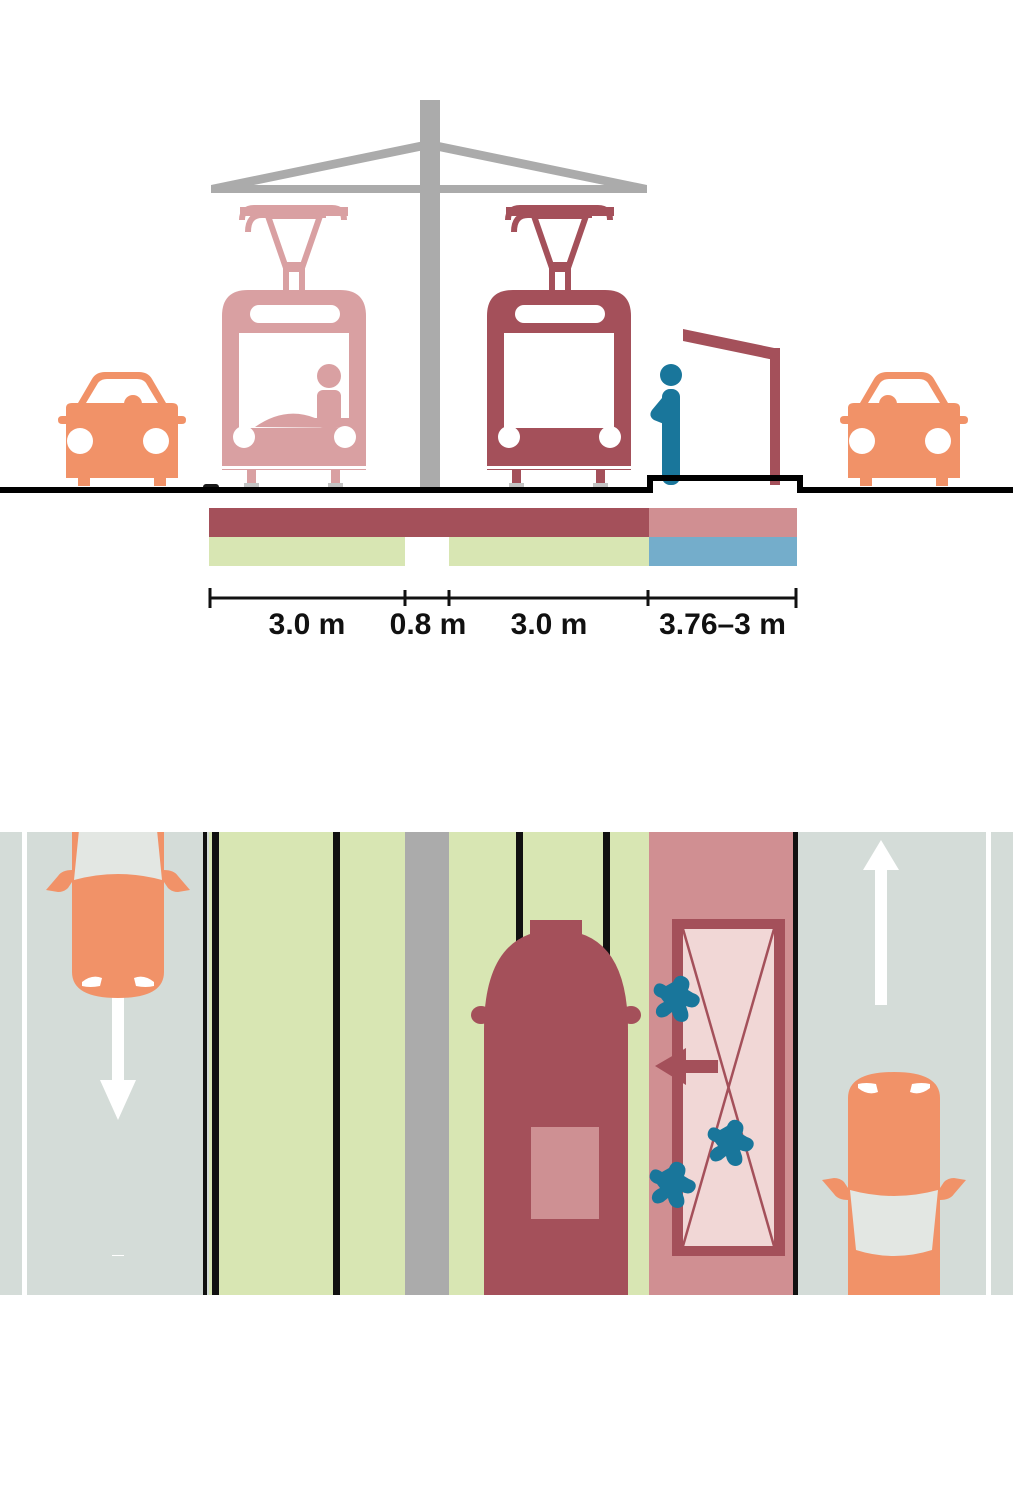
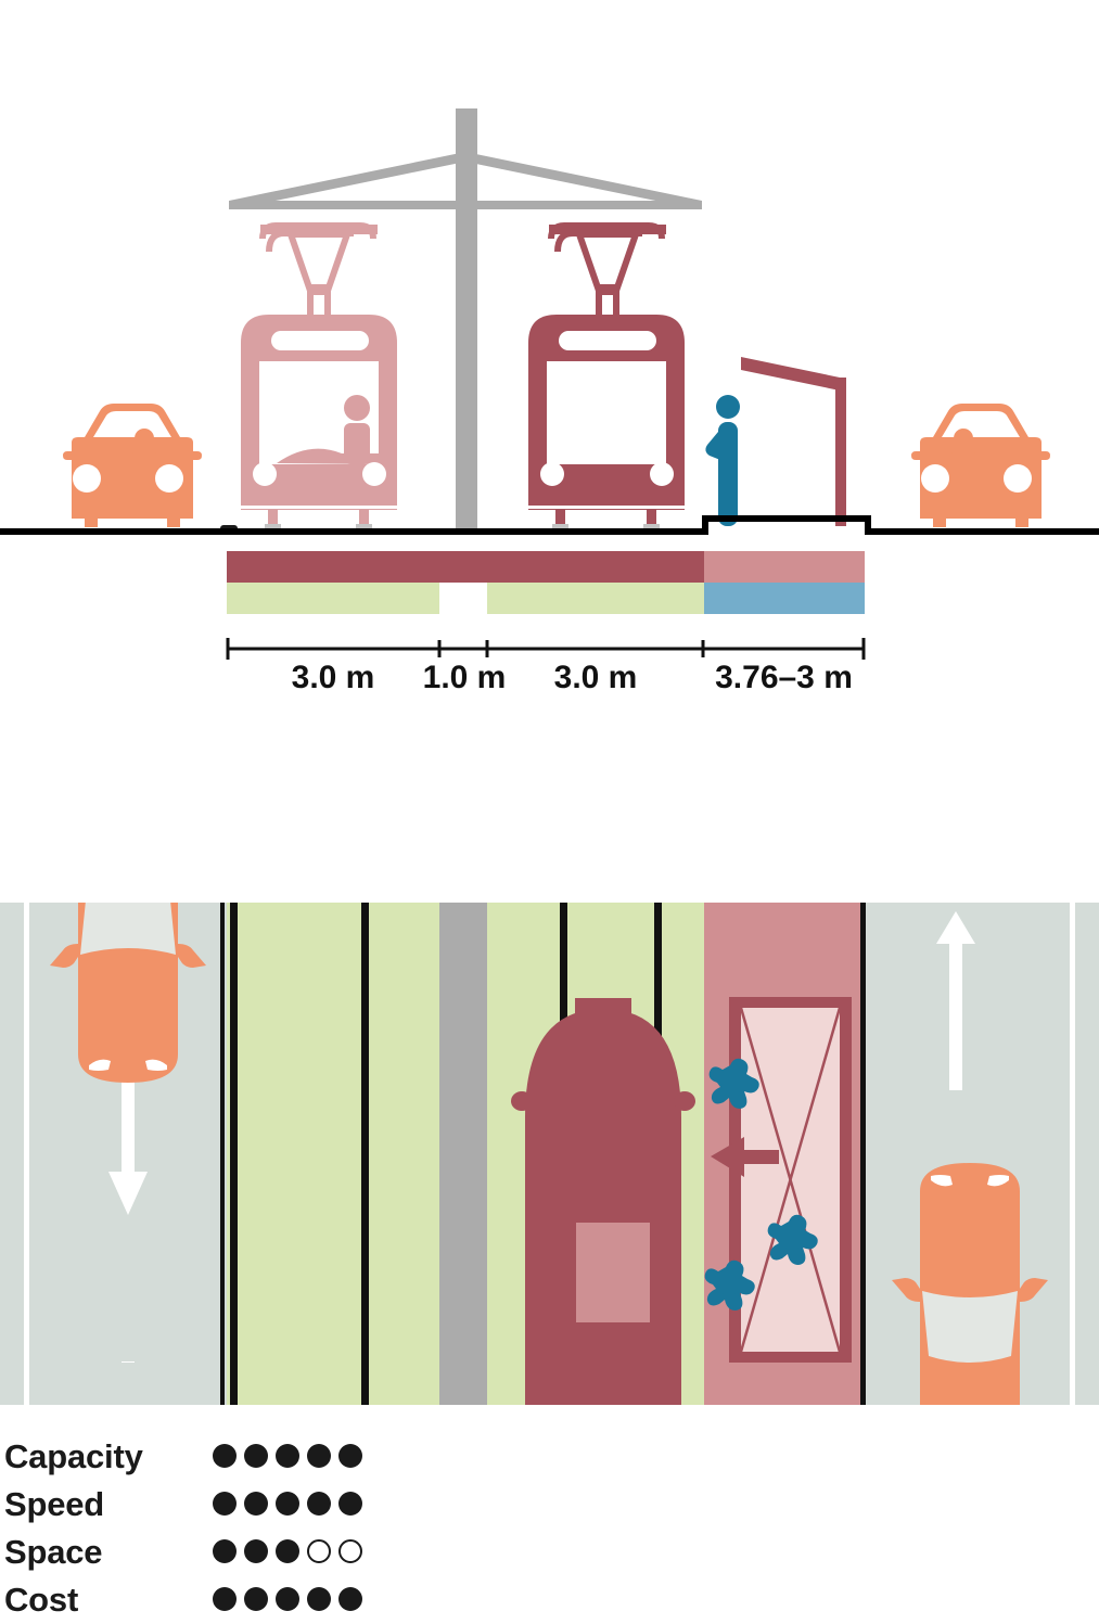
  3.0 m
- 0.8 m
+ 1.0 m
  3.0 m
  3.76–3 m
+ Capacity
+ Speed
+ Space
+ Cost
